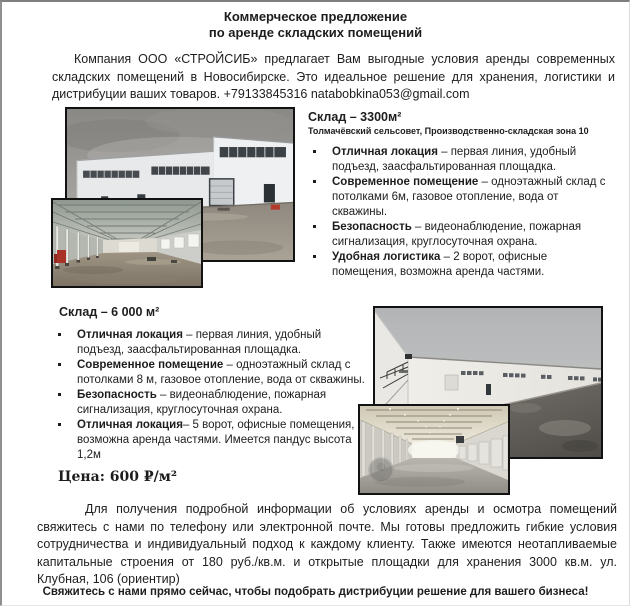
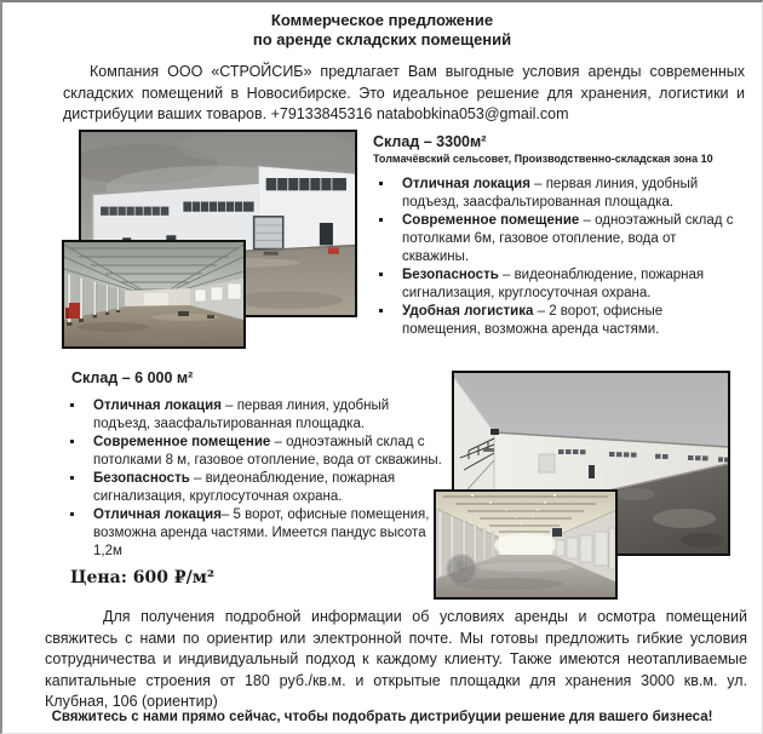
  Коммерческое предложение
  по аренде складских помещений
  Компания ООО «СТРОЙСИБ» предлагает Вам выгодные условия аренды современных складских помещений в Новосибирске. Это идеальное решение для хранения, логистики и дистрибуции ваших товаров. +79133845316 natabobkina053@gmail.com
  Склад – 3300м²
  Толмачёвский сельсовет, Производственно-складская зона 10
  Отличная локация – первая линия, удобный подъезд, заасфальтированная площадка.
  Современное помещение – одноэтажный склад с потолками 6м, газовое отопление, вода от скважины.
  Безопасность – видеонаблюдение, пожарная сигнализация, круглосуточная охрана.
  Удобная логистика – 2 ворот, офисные помещения, возможна аренда частями.
  Склад – 6 000 м²
  Отличная локация – первая линия, удобный подъезд, заасфальтированная площадка.
  Современное помещение – одноэтажный склад с потолками 8 м, газовое отопление, вода от скважины.
  Безопасность – видеонаблюдение, пожарная сигнализация, круглосуточная охрана.
  Отличная локация– 5 ворот, офисные помещения, возможна аренда частями. Имеется пандус высота 1,2м
  Цена: 600 ₽/м²
- Для получения подробной информации об условиях аренды и осмотра помещений свяжитесь с нами по телефону или электронной почте. Мы готовы предложить гибкие условия сотрудничества и индивидуальный подход к каждому клиенту. Также имеются неотапливаемые капитальные строения от 180 руб./кв.м. и открытые площадки для хранения 3000 кв.м. ул. Клубная, 106 (ориентир)
+ Для получения подробной информации об условиях аренды и осмотра помещений свяжитесь с нами по ориентир или электронной почте. Мы готовы предложить гибкие условия сотрудничества и индивидуальный подход к каждому клиенту. Также имеются неотапливаемые капитальные строения от 180 руб./кв.м. и открытые площадки для хранения 3000 кв.м. ул. Клубная, 106 (ориентир)
  Свяжитесь с нами прямо сейчас, чтобы подобрать дистрибуции решение для вашего бизнеса!
